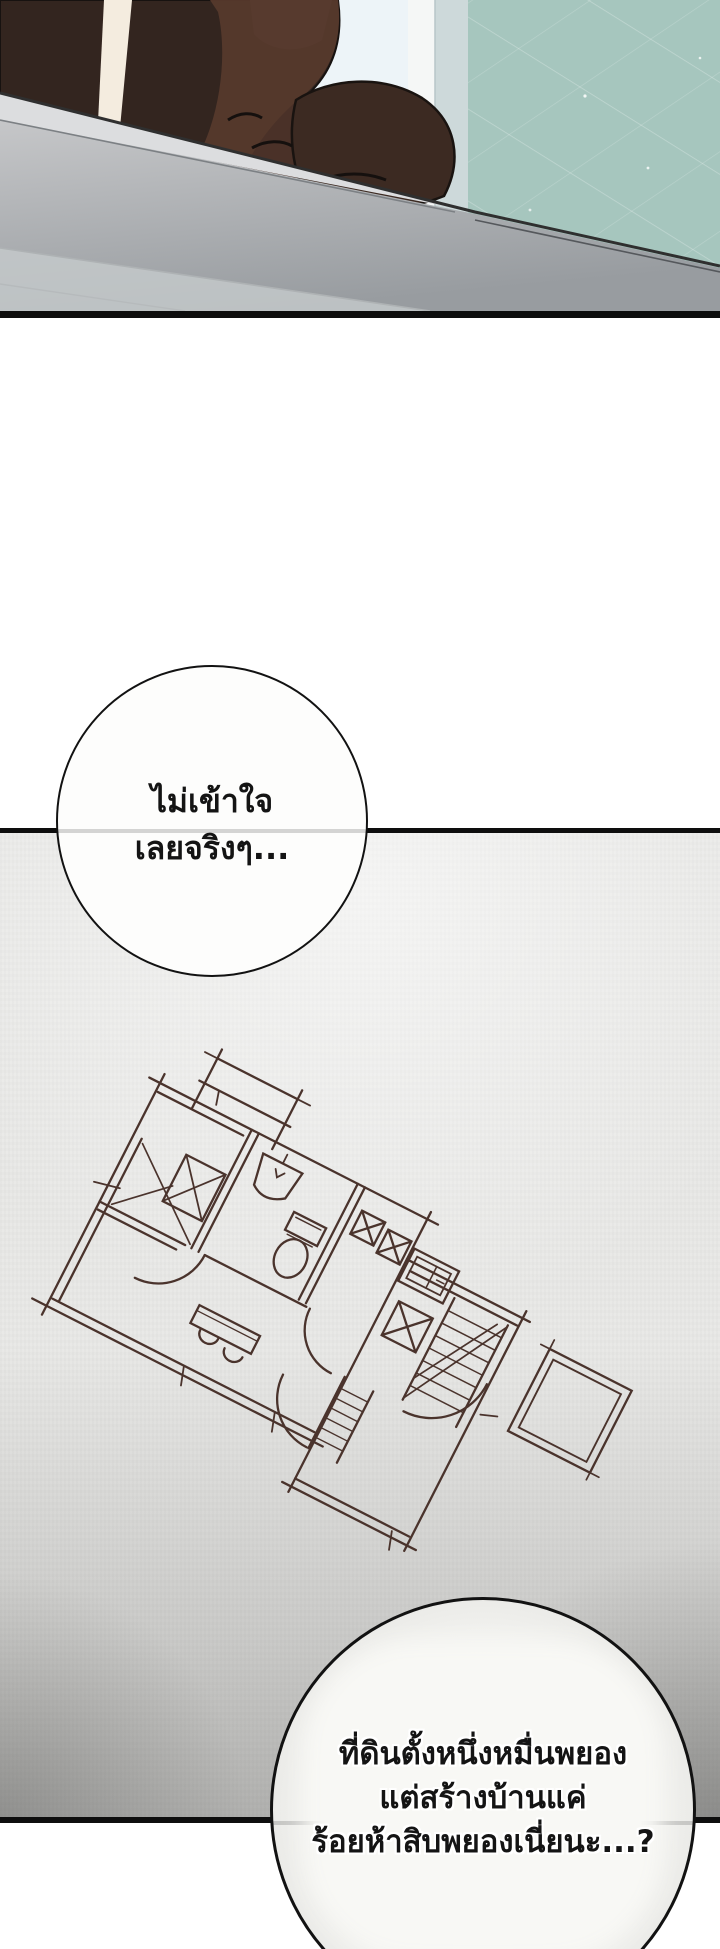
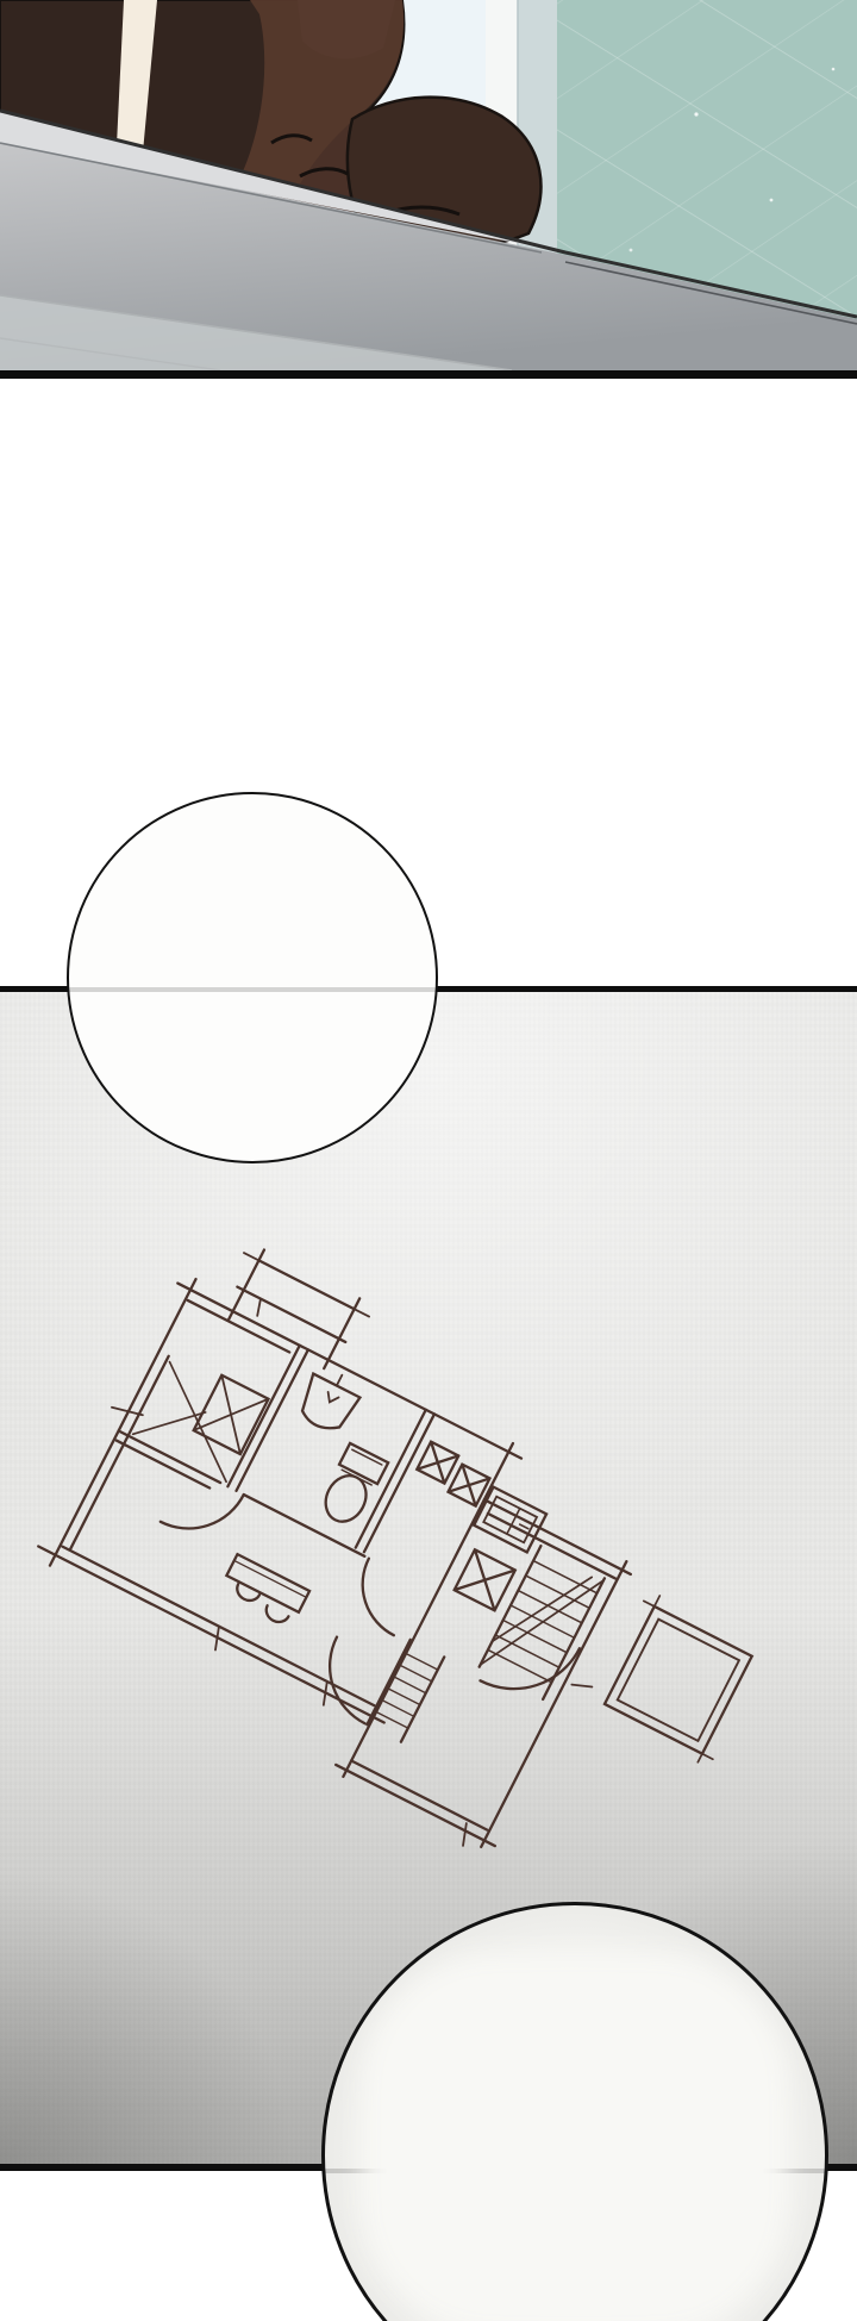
- ไม่เข้าใจ
- เลยจริงๆ...
- ที่ดินตั้งหนึ่งหมื่นพยอง
- แต่สร้างบ้านแค่
- ร้อยห้าสิบพยองเนี่ยนะ...?
